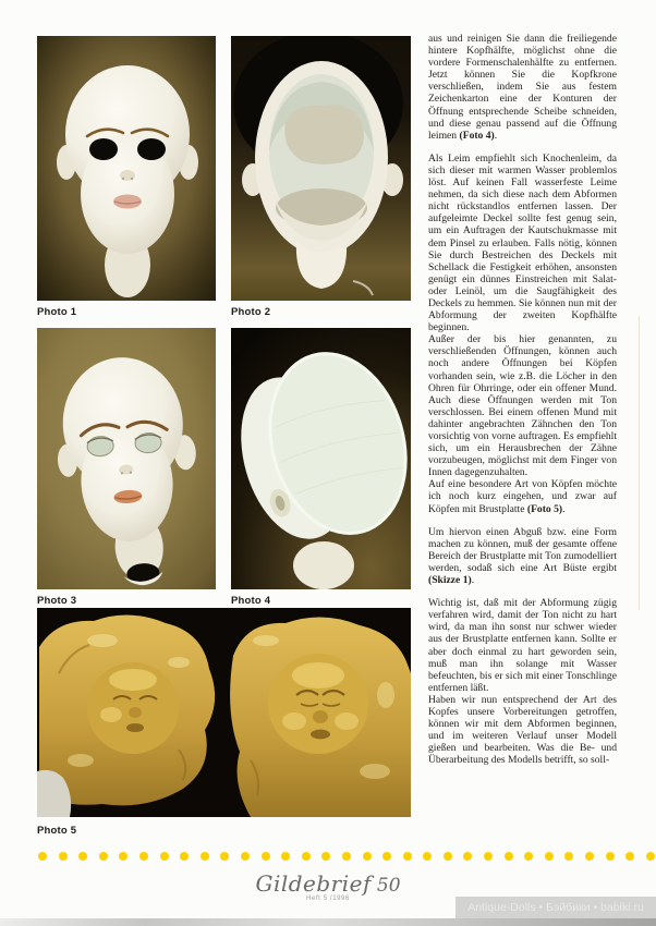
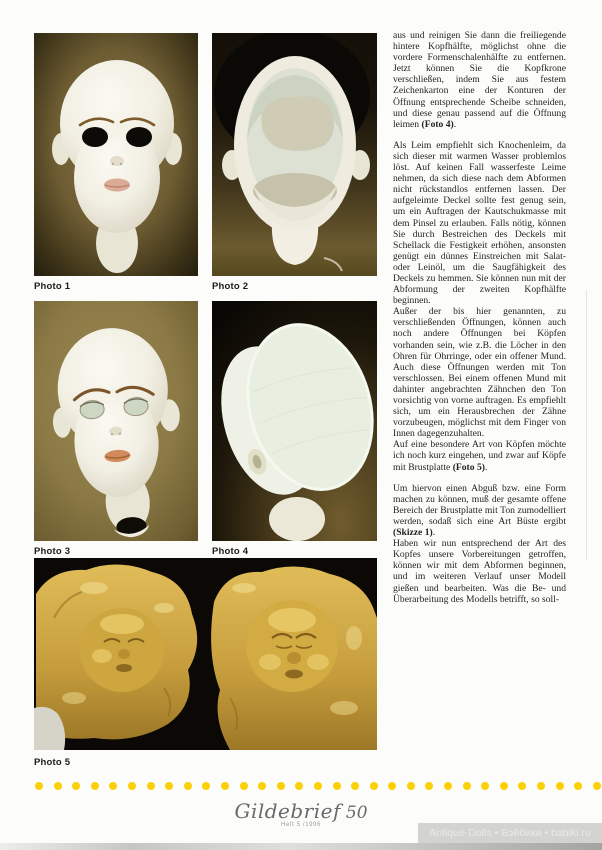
  Photo 1
  Photo 2
  Photo 3
  Photo 4
  Photo 5
  aus und reinigen Sie dann die freiliegende hintere Kopfhälfte, möglichst ohne die vordere Formenschalenhälfte zu entfernen. Jetzt können Sie die Kopfkrone verschließen, indem Sie aus festem Zeichenkarton eine der Konturen der Öffnung entsprechende Scheibe schneiden, und diese genau passend auf die Öffnung leimen (Foto 4).
  Als Leim empfiehlt sich Knochenleim, da sich dieser mit warmen Wasser problemlos löst. Auf keinen Fall wasserfeste Leime nehmen, da sich diese nach dem Abformen nicht rückstandlos entfernen lassen. Der aufgeleimte Deckel sollte fest genug sein, um ein Auftragen der Kautschukmasse mit dem Pinsel zu erlauben. Falls nötig, können Sie durch Bestreichen des Deckels mit Schellack die Festigkeit erhöhen, ansonsten genügt ein dünnes Einstreichen mit Salat- oder Leinöl, um die Saugfähigkeit des Deckels zu hemmen. Sie können nun mit der Abformung der zweiten Kopfhälfte beginnen.
  Außer der bis hier genannten, zu verschließenden Öffnungen, können auch noch andere Öffnungen bei Köpfen vorhanden sein, wie z.B. die Löcher in den Ohren für Ohrringe, oder ein offener Mund. Auch diese Öffnungen werden mit Ton verschlossen. Bei einem offenen Mund mit dahinter angebrachten Zähnchen den Ton vorsichtig von vorne auftragen. Es empfiehlt sich, um ein Herausbrechen der Zähne vorzubeugen, möglichst mit dem Finger von Innen dagegenzuhalten.
- Auf eine besondere Art von Köpfen möchte ich noch kurz eingehen, und zwar auf Köpfen mit Brustplatte (Foto 5).
+ Auf eine besondere Art von Köpfen möchte ich noch kurz eingehen, und zwar auf Köpfe mit Brustplatte (Foto 5).
  Um hiervon einen Abguß bzw. eine Form machen zu können, muß der gesamte offene Bereich der Brustplatte mit Ton zumodelliert werden, sodaß sich eine Art Büste ergibt (Skizze 1).
- Wichtig ist, daß mit der Abformung zügig verfahren wird, damit der Ton nicht zu hart wird, da man ihn sonst nur schwer wieder aus der Brustplatte entfernen kann. Sollte er aber doch einmal zu hart geworden sein, muß man ihn solange mit Wasser befeuchten, bis er sich mit einer Tonschlinge entfernen läßt.
  Haben wir nun entsprechend der Art des Kopfes unsere Vorbereitungen getroffen, können wir mit dem Abformen beginnen, und im weiteren Verlauf unser Modell gießen und bearbeiten. Was die Be- und Überarbeitung des Modells betrifft, so soll-
  Gildebrief 50
